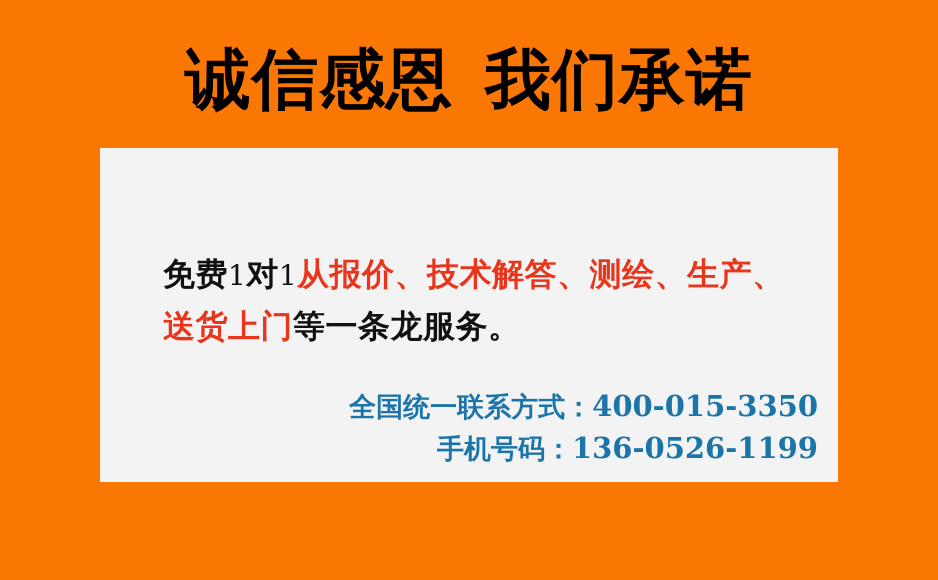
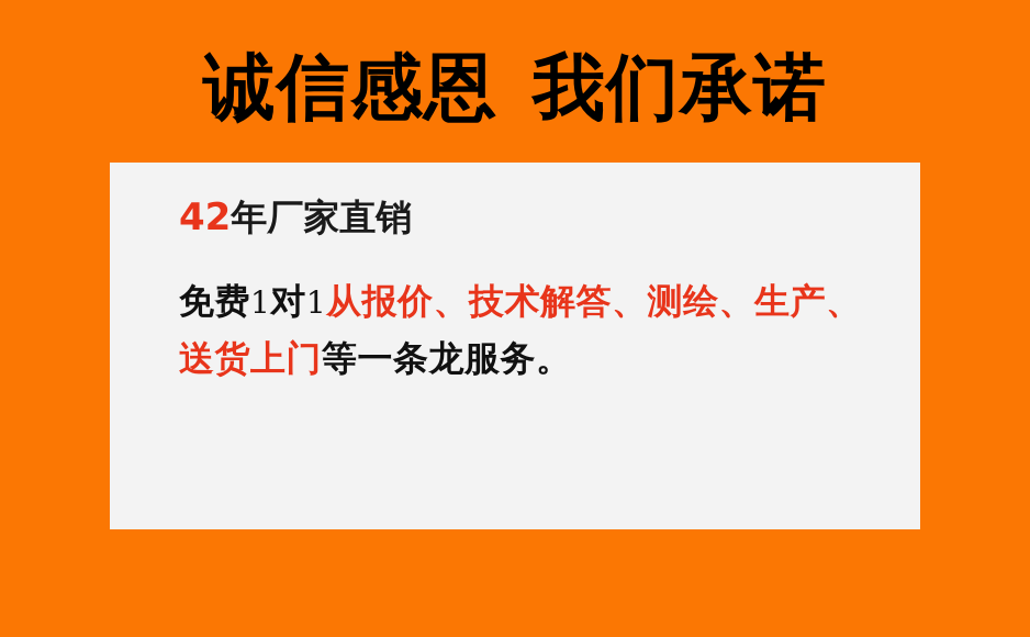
  诚信感恩 我们承诺
+ 42年厂家直销
  免费1对1从报价、技术解答、测绘、生产、送货上门等一条龙服务。
- 全国统一联系方式：400-015-3350
- 手机号码：136-0526-1199
